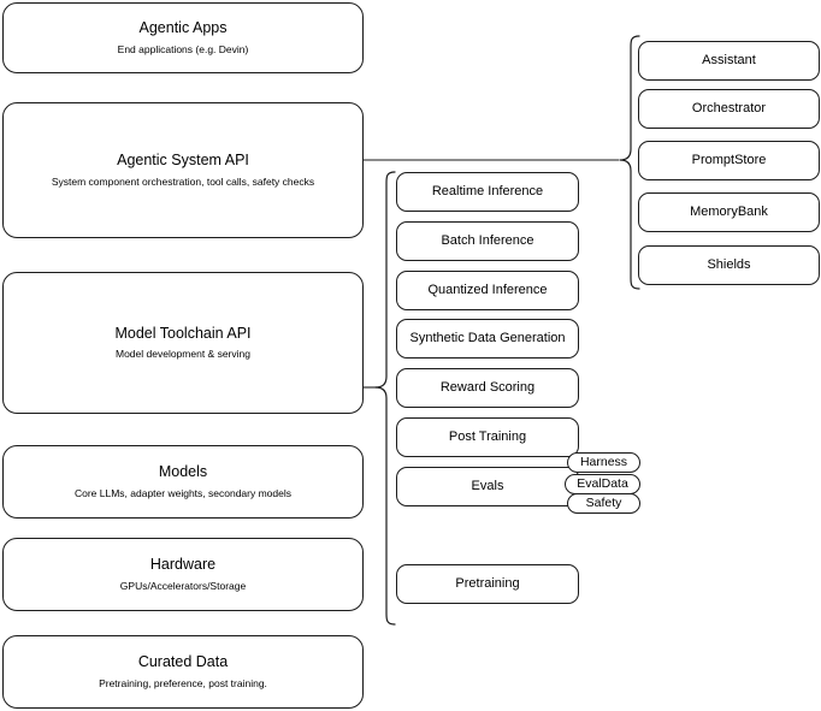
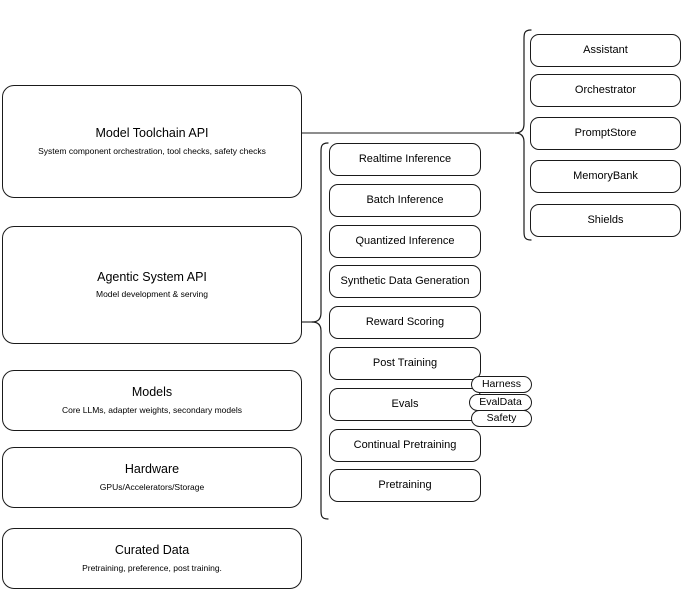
- Agentic Apps
- End applications (e.g. Devin)
- Agentic System API
+ Model Toolchain API
- System component orchestration, tool calls, safety checks
+ System component orchestration, tool checks, safety checks
- Model Toolchain API
+ Agentic System API
  Model development & serving
  Models
  Core LLMs, adapter weights, secondary models
  Hardware
  GPUs/Accelerators/Storage
  Curated Data
  Pretraining, preference, post training.
  Realtime Inference
  Batch Inference
  Quantized Inference
  Synthetic Data Generation
  Reward Scoring
  Post Training
  Evals
+ Continual Pretraining
  Pretraining
  Harness
  EvalData
  Safety
  Assistant
  Orchestrator
  PromptStore
  MemoryBank
  Shields
